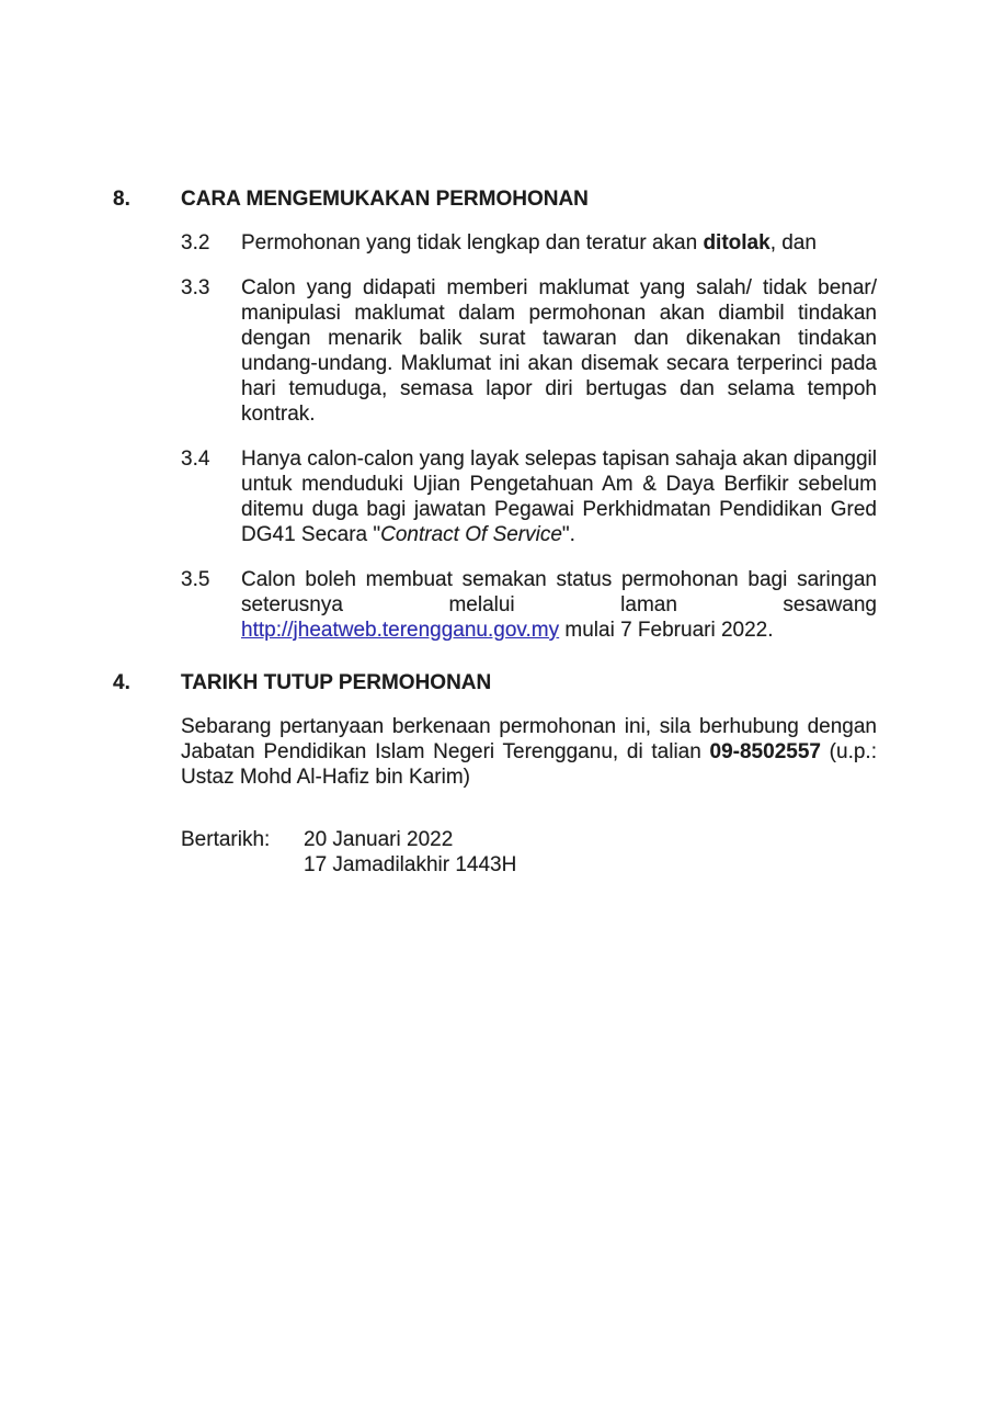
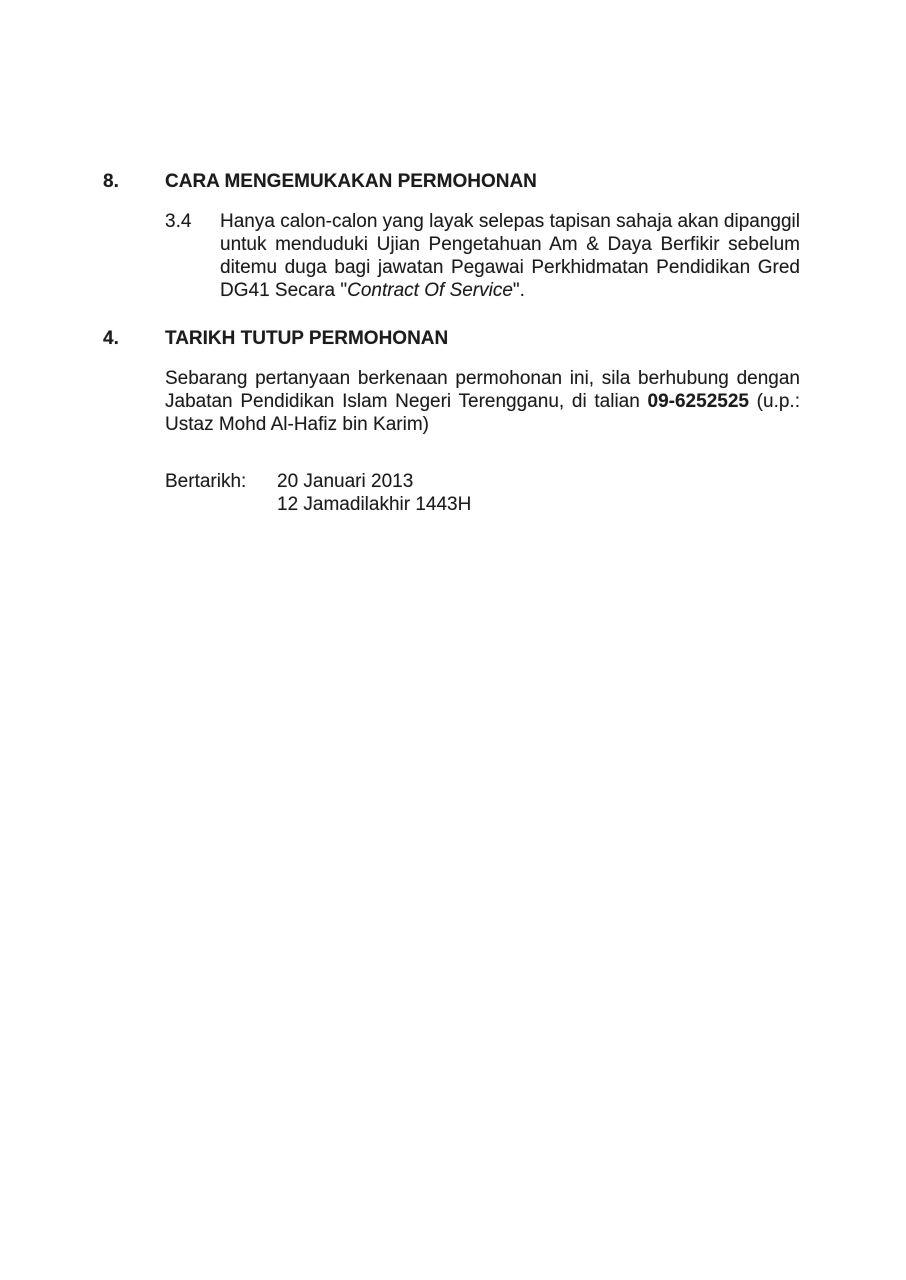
  8.
  CARA MENGEMUKAKAN PERMOHONAN
- 3.2
- Permohonan yang tidak lengkap dan teratur akan ditolak, dan
- 3.3
- Calon yang didapati memberi maklumat yang salah/ tidak benar/ manipulasi maklumat dalam permohonan akan diambil tindakan dengan menarik balik surat tawaran dan dikenakan tindakan undang-undang. Maklumat ini akan disemak secara terperinci pada hari temuduga, semasa lapor diri bertugas dan selama tempoh kontrak.
  3.4
  Hanya calon-calon yang layak selepas tapisan sahaja akan dipanggil untuk menduduki Ujian Pengetahuan Am & Daya Berfikir sebelum ditemu duga bagi jawatan Pegawai Perkhidmatan Pendidikan Gred DG41 Secara "Contract Of Service".
- 3.5
- Calon boleh membuat semakan status permohonan bagi saringan seterusnya melalui laman sesawang http://jheatweb.terengganu.gov.my mulai 7 Februari 2022.
  4.
  TARIKH TUTUP PERMOHONAN
- Sebarang pertanyaan berkenaan permohonan ini, sila berhubung dengan Jabatan Pendidikan Islam Negeri Terengganu, di talian 09-8502557 (u.p.: Ustaz Mohd Al-Hafiz bin Karim)
+ Sebarang pertanyaan berkenaan permohonan ini, sila berhubung dengan Jabatan Pendidikan Islam Negeri Terengganu, di talian 09-6252525 (u.p.: Ustaz Mohd Al-Hafiz bin Karim)
  Bertarikh:
- 20 Januari 2022
+ 20 Januari 2013
- 17 Jamadilakhir 1443H
+ 12 Jamadilakhir 1443H
